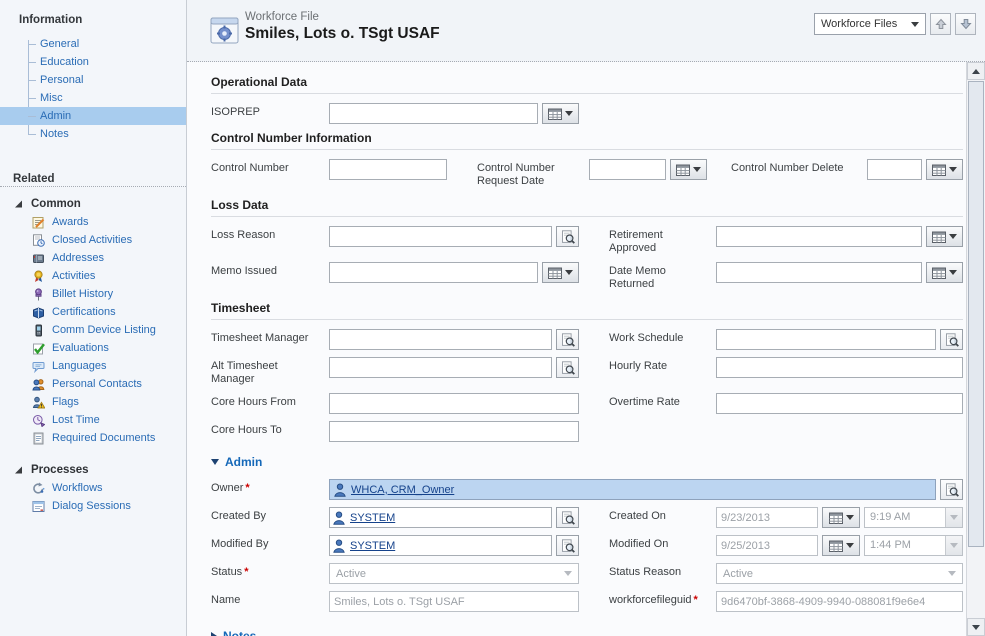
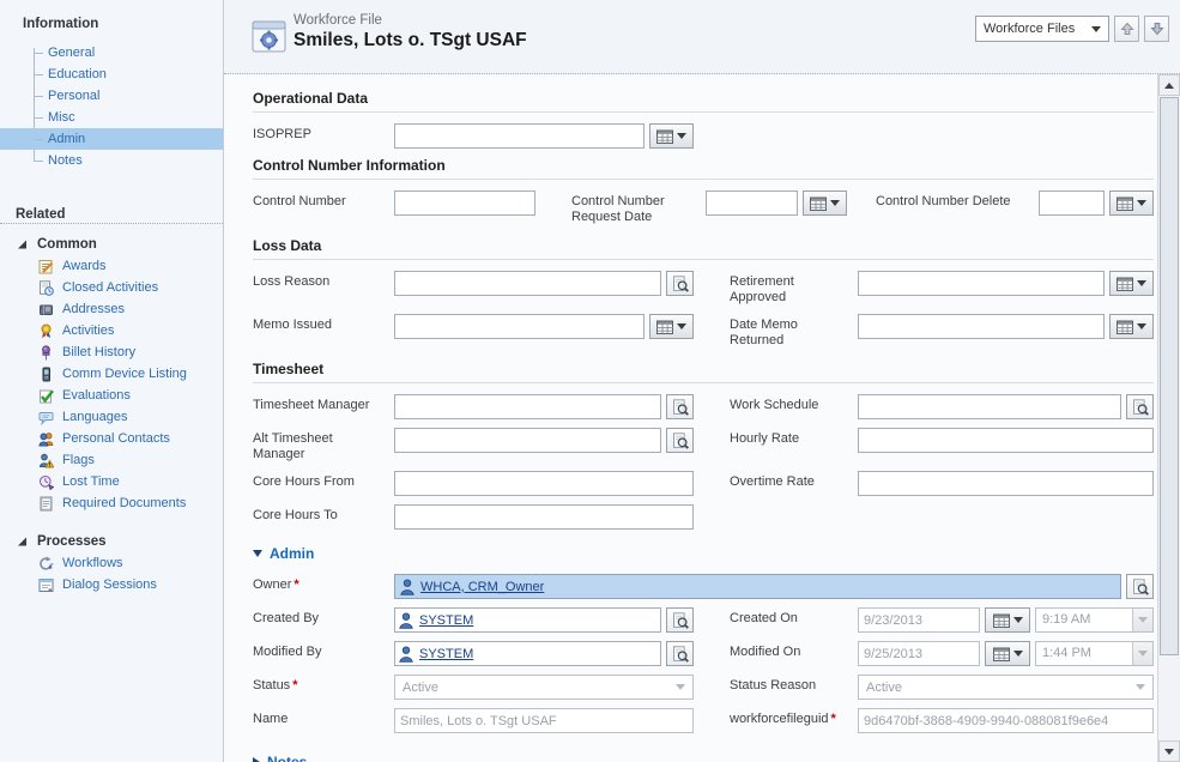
  Information
  General
  Education
  Personal
  Misc
  Admin
  Notes
  Related
  Common
  Awards
  Closed Activities
  Addresses
  Activities
  Billet History
- Certifications
  Comm Device Listing
  Evaluations
  Languages
  Personal Contacts
  Flags
  Lost Time
  Required Documents
  Processes
  Workflows
  Dialog Sessions
  Workforce File
  Smiles, Lots o. TSgt USAF
  Workforce Files
  Operational Data
  ISOPREP
  Control Number Information
  Control Number
  Control Number Request Date
  Control Number Delete
  Loss Data
  Loss Reason
  Retirement Approved
  Memo Issued
  Date Memo Returned
  Timesheet
  Timesheet Manager
  Work Schedule
  Alt Timesheet Manager
  Hourly Rate
  Core Hours From
  Overtime Rate
  Core Hours To
  Admin
  Owner *
  WHCA, CRM_Owner
  Created By
  SYSTEM
  Created On
  9/23/2013
  9:19 AM
  Modified By
  SYSTEM
  Modified On
  9/25/2013
  1:44 PM
  Status *
  Active
  Status Reason
  Active
  Name
  Smiles, Lots o. TSgt USAF
  workforcefileguid *
  9d6470bf-3868-4909-9940-088081f9e6e4
